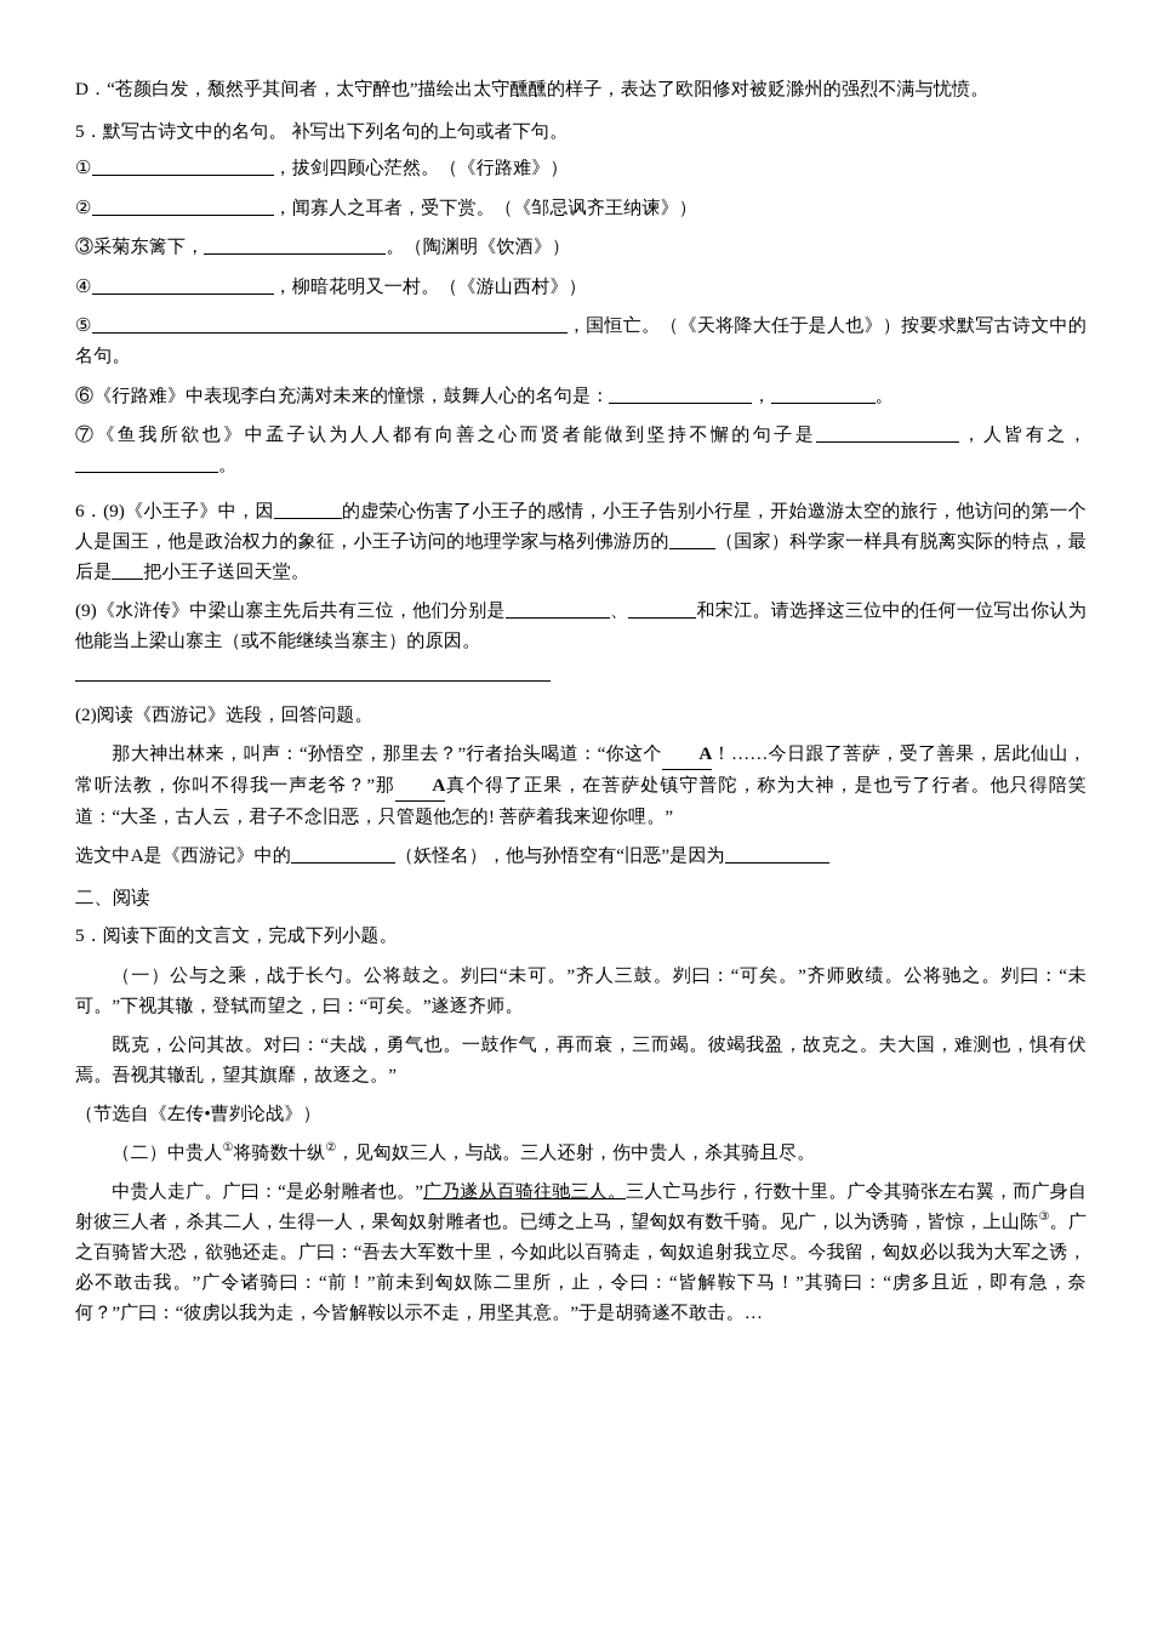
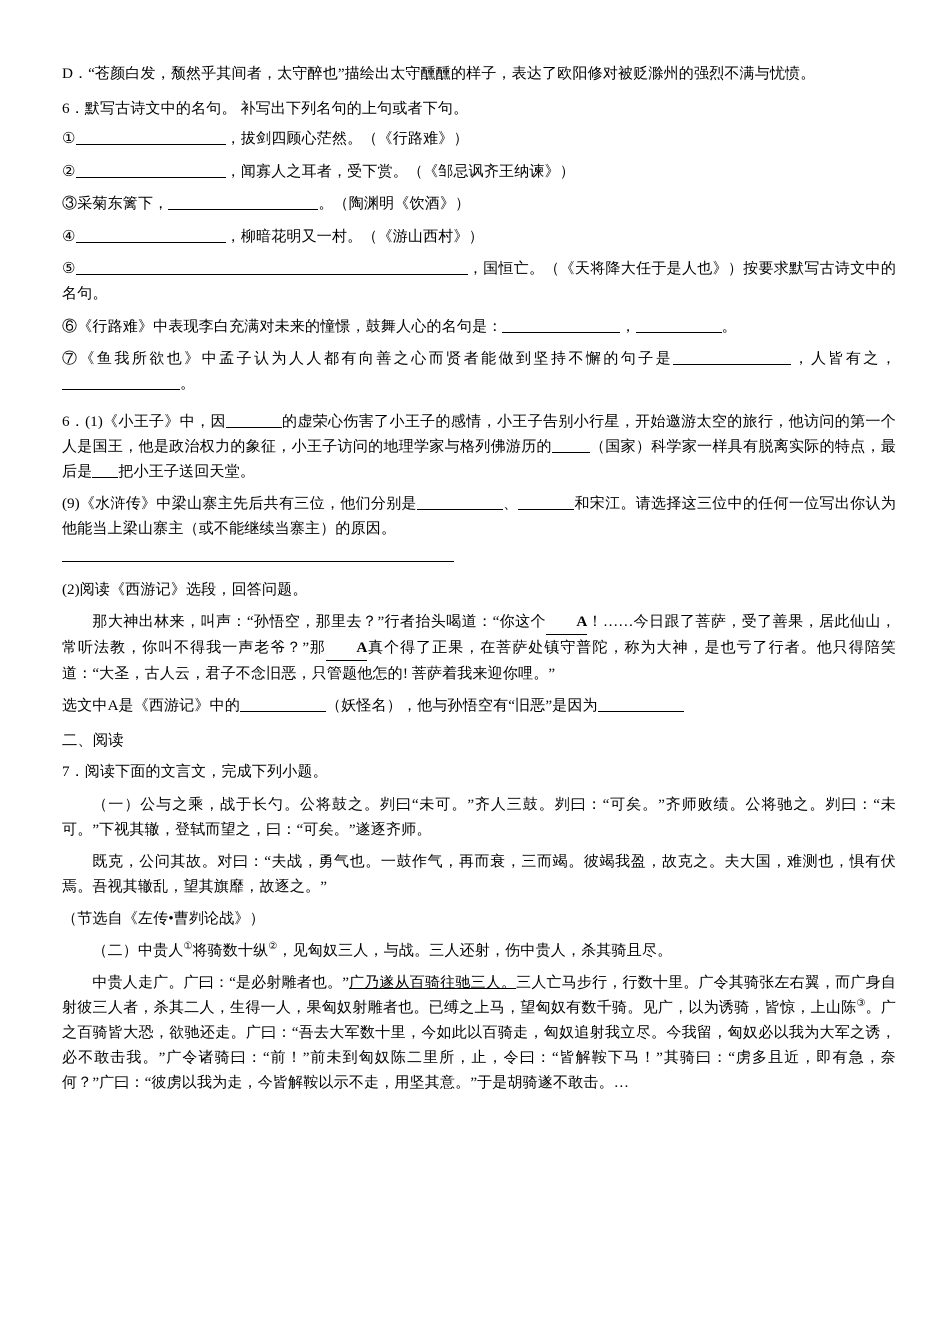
  D．“苍颜白发，颓然乎其间者，太守醉也”描绘出太守醺醺的样子，表达了欧阳修对被贬滁州的强烈不满与忧愤。
- 5．默写古诗文中的名句。 补写出下列名句的上句或者下句。
+ 6．默写古诗文中的名句。 补写出下列名句的上句或者下句。
  ① ，拔剑四顾心茫然。（《行路难》）
  ② ，闻寡人之耳者，受下赏。（《邹忌讽齐王纳谏》）
  ③采菊东篱下， 。（陶渊明《饮酒》）
  ④ ，柳暗花明又一村。（《游山西村》）
  ⑤ ，国恒亡。（《天将降大任于是人也》）按要求默写古诗文中的名句。
  ⑥《行路难》中表现李白充满对未来的憧憬，鼓舞人心的名句是： ， 。
  ⑦《鱼我所欲也》中孟子认为人人都有向善之心而贤者能做到坚持不懈的句子是 ，人皆有之，。
- 6．(9)《小王子》中，因 的虚荣心伤害了小王子的感情，小王子告别小行星，开始邀游太空的旅行，他访问的第一个人是国王，他是政治权力的象征，小王子访问的地理学家与格列佛游历的 （国家）科学家一样具有脱离实际的特点，最后是 把小王子送回天堂。
+ 6．(1)《小王子》中，因 的虚荣心伤害了小王子的感情，小王子告别小行星，开始邀游太空的旅行，他访问的第一个人是国王，他是政治权力的象征，小王子访问的地理学家与格列佛游历的 （国家）科学家一样具有脱离实际的特点，最后是 把小王子送回天堂。
  (9)《水浒传》中梁山寨主先后共有三位，他们分别是 、 和宋江。请选择这三位中的任何一位写出你认为他能当上梁山寨主（或不能继续当寨主）的原因。
  (2)阅读《西游记》选段，回答问题。
  那大神出林来，叫声：“孙悟空，那里去？”行者抬头喝道：“你这个 A！……今日跟了菩萨，受了善果，居此仙山，常听法教，你叫不得我一声老爷？”那 A真个得了正果，在菩萨处镇守普陀，称为大神，是也亏了行者。他只得陪笑道：“大圣，古人云，君子不念旧恶，只管题他怎的! 菩萨着我来迎你哩。”
  选文中A是《西游记》中的 （妖怪名），他与孙悟空有“旧恶”是因为
  二、阅读
- 5．阅读下面的文言文，完成下列小题。
+ 7．阅读下面的文言文，完成下列小题。
  （一）公与之乘，战于长勺。公将鼓之。刿曰“未可。”齐人三鼓。刿曰：“可矣。”齐师败绩。公将驰之。刿曰：“未可。”下视其辙，登轼而望之，曰：“可矣。”遂逐齐师。
  既克，公问其故。对曰：“夫战，勇气也。一鼓作气，再而衰，三而竭。彼竭我盈，故克之。夫大国，难测也，惧有伏焉。吾视其辙乱，望其旗靡，故逐之。”
  （节选自《左传•曹刿论战》）
  （二）中贵人①将骑数十纵②，见匈奴三人，与战。三人还射，伤中贵人，杀其骑且尽。
  中贵人走广。广曰：“是必射雕者也。”广乃遂从百骑往驰三人。三人亡马步行，行数十里。广令其骑张左右翼，而广身自射彼三人者，杀其二人，生得一人，果匈奴射雕者也。已缚之上马，望匈奴有数千骑。见广，以为诱骑，皆惊，上山陈③。广之百骑皆大恐，欲驰还走。广曰：“吾去大军数十里，今如此以百骑走，匈奴追射我立尽。今我留，匈奴必以我为大军之诱，必不敢击我。”广令诸骑曰：“前！”前未到匈奴陈二里所，止，令曰：“皆解鞍下马！”其骑曰：“虏多且近，即有急，奈何？”广曰：“彼虏以我为走，今皆解鞍以示不走，用坚其意。”于是胡骑遂不敢击。…
